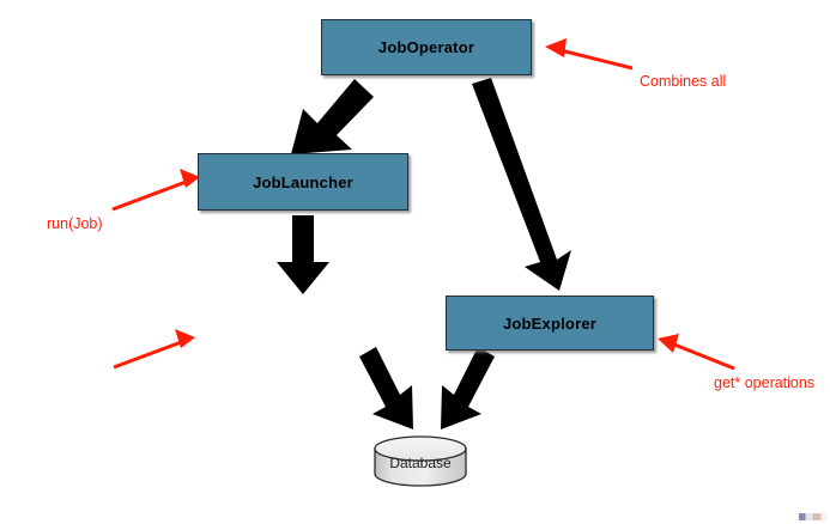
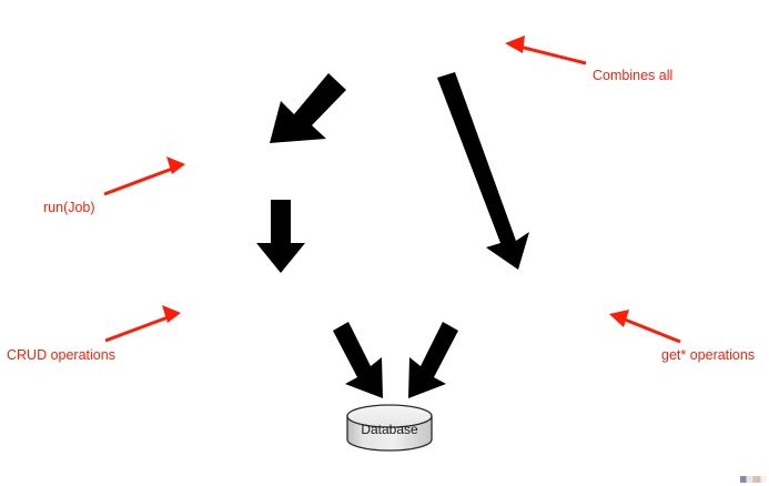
- JobOperator
- JobLauncher
- JobExplorer
  Database
  Combines all
  run(Job)
+ CRUD operations
  get* operations
